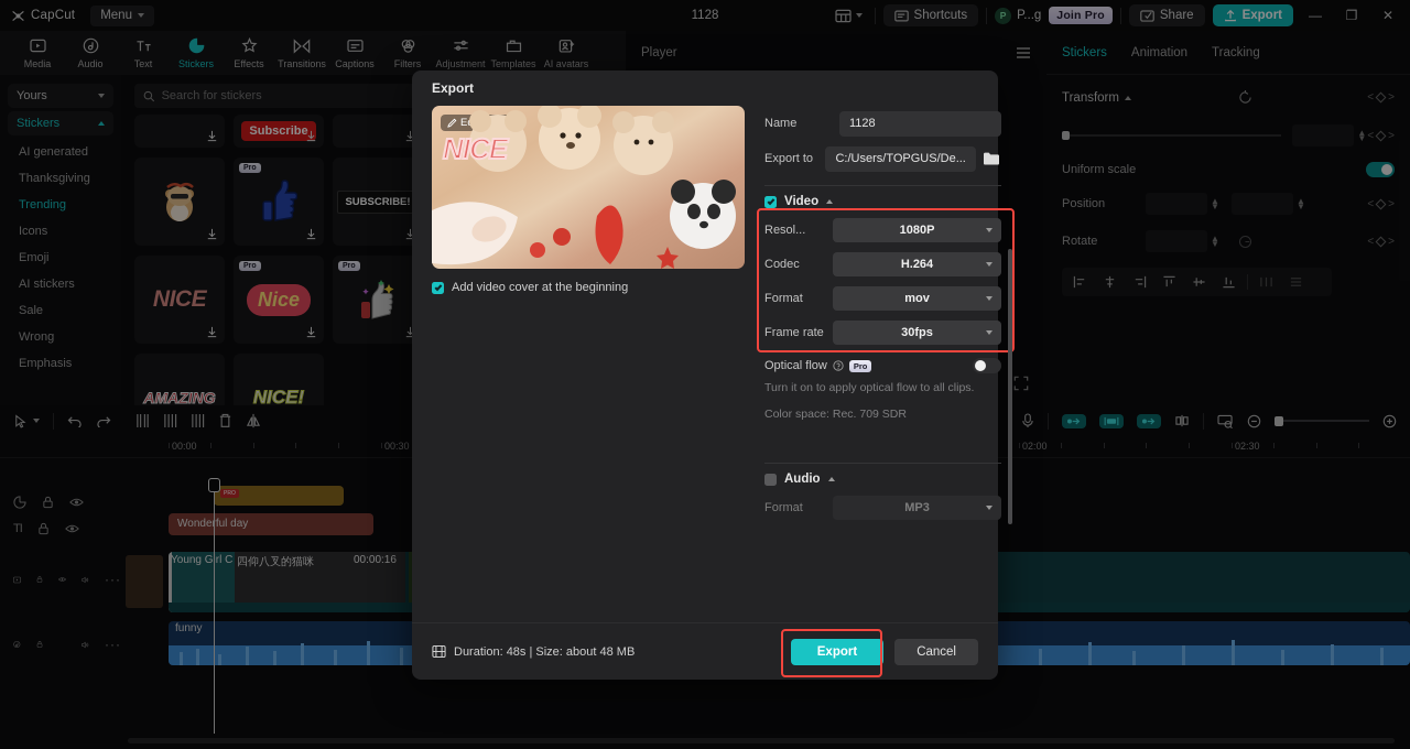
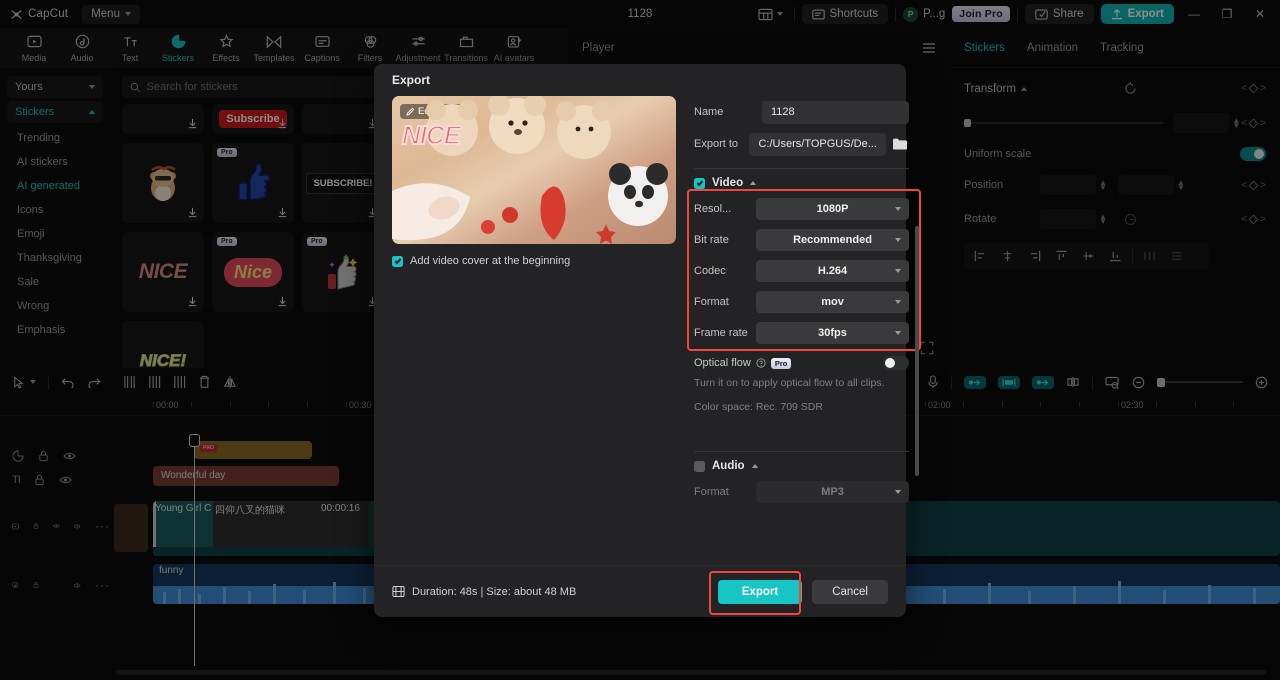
  CapCut
  Menu
  1128
  Shortcuts
  P
  P...g
  Join Pro
  Share
  Export
  —
  ❐
  ✕
  Media
  Audio
  Text
  Stickers
  Effects
- Transitions
+ Templates
  Captions
  Filters
  Adjustment
- Templates
+ Transitions
  AI avatars
  Yours
  Stickers
- AI generated
+ Trending
- Thanksgiving
+ AI stickers
- Trending
+ AI generated
  Icons
  Emoji
- AI stickers
+ Thanksgiving
  Sale
  Wrong
  Emphasis
  Search for stickers
  Subscribe
  SUBSCRIBE!
  NICE
  Nice
- AMAZING
  NICE!
  Player
  Stickers
  Animation
  Tracking
  Transform
  < >
  ▲
  ▼
  < >
  Uniform scale
  Position
  ▲
  ▼
  ▲
  ▼
  < >
  Rotate
  ▲
  ▼
  < >
  00:00
  00:30
  02:00
  02:30
  TI
  Wondeful day
  ···
  Young Grl C
  四仰八叉的猫咪
  00:00:16
  ···
  funny
  Export
  NICE
  Add video cover at the beginning
  Name
  1128
  Export to
  C:/Users/TOPGUS/De...
  Video
  Resol...
  1080P
+ Bit rate
+ Recommended
  Codec
  H.264
  Format
  mov
  Frame rate
  30fps
  Optical flow
  Pro
  Turn it on to apply optical flow to all clips.
  Color space: Rec. 709 SDR
  Audio
  Format
  MP3
  Duration: 48s | Size: about 48 MB
  Export
  Cancel
